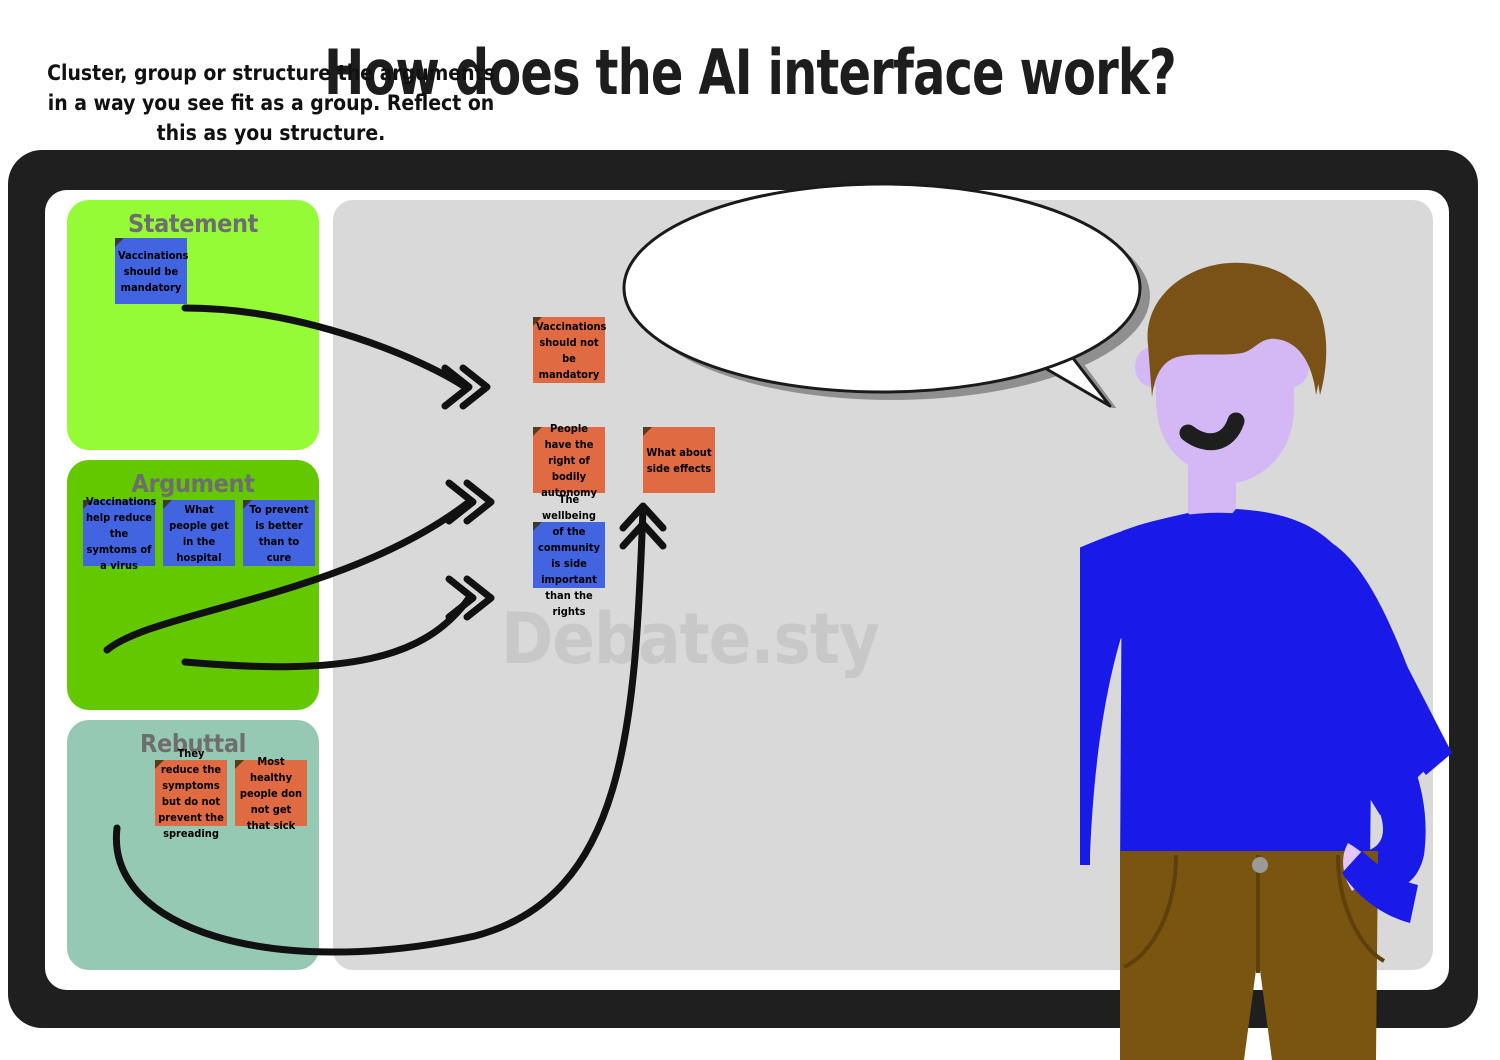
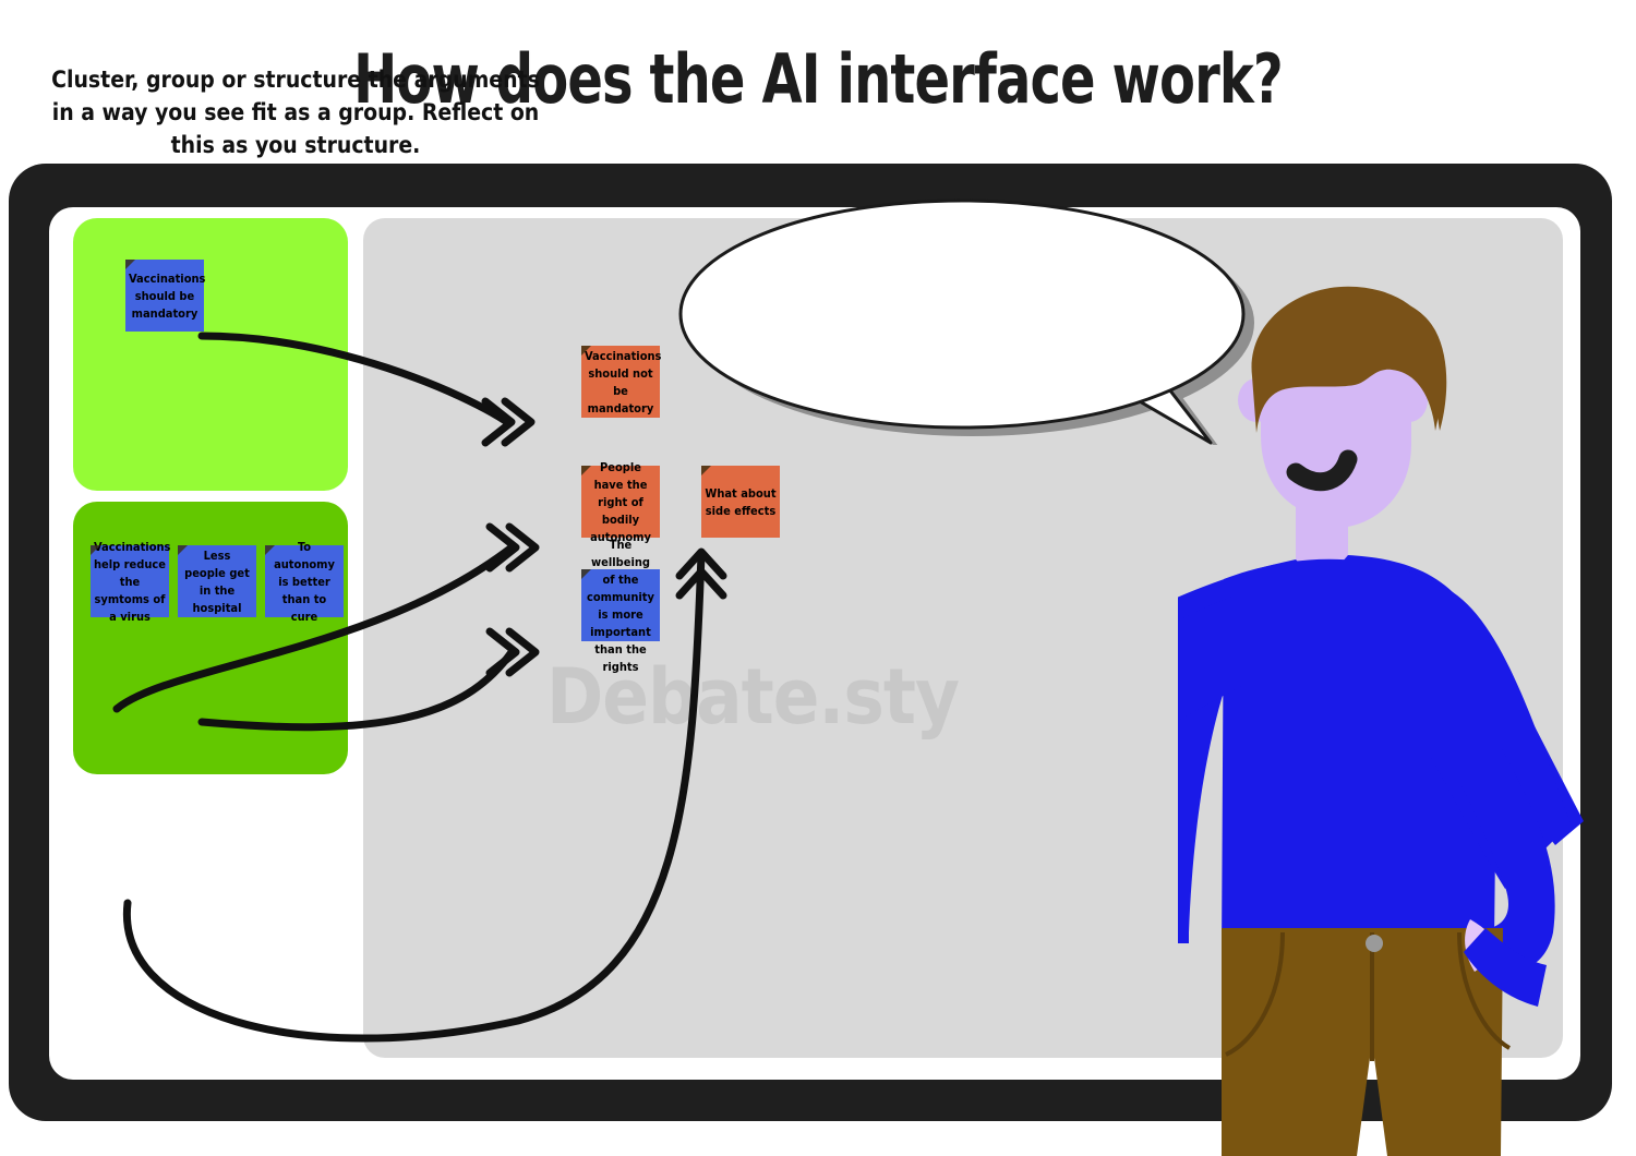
  How does the AI interface work?
- Statement
  Vaccination should be mandatory
- Argument
  Vaccination help reduce the symtoms of a virus
- What people get in the hospital
+ Less people get in the hospital
- To prevent is better than to cure
+ To autonomy is better than to cure
- Rebuttal
- They reduce the symptoms but do not prevent the spreading
- Most healthy people don not get that sick
  Debate.sty
  Vaccination should not be mandatory
  People have the right of bodily autonomy
  What about side effects
- The wellbeing of the community is side important than the rights
+ The wellbeing of the community is more important than the rights
  Cluster, group or structure the arguments in a way you see fit as a group. Reflect on this as you structure.
